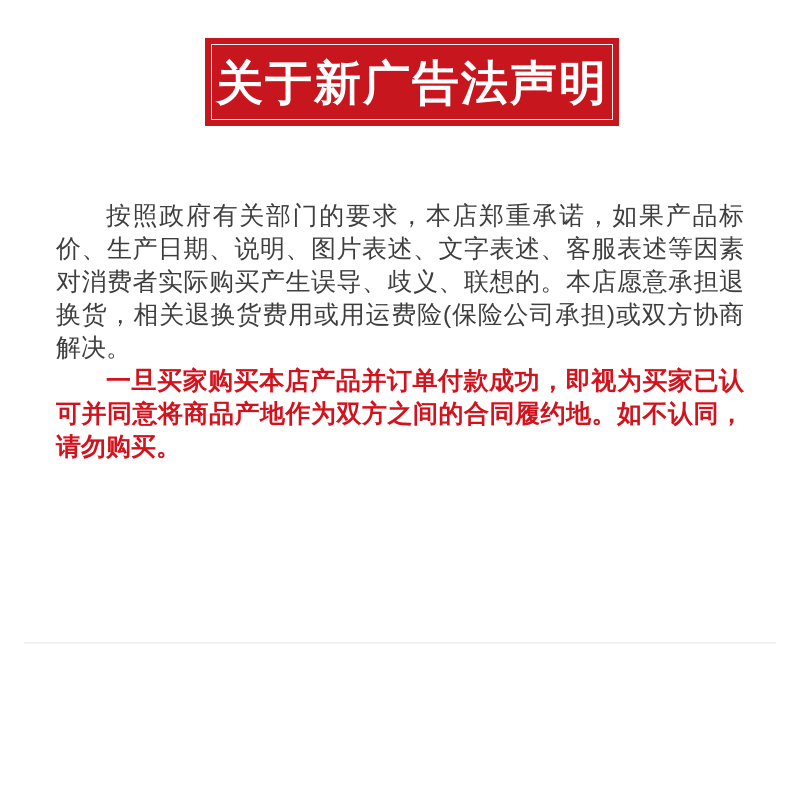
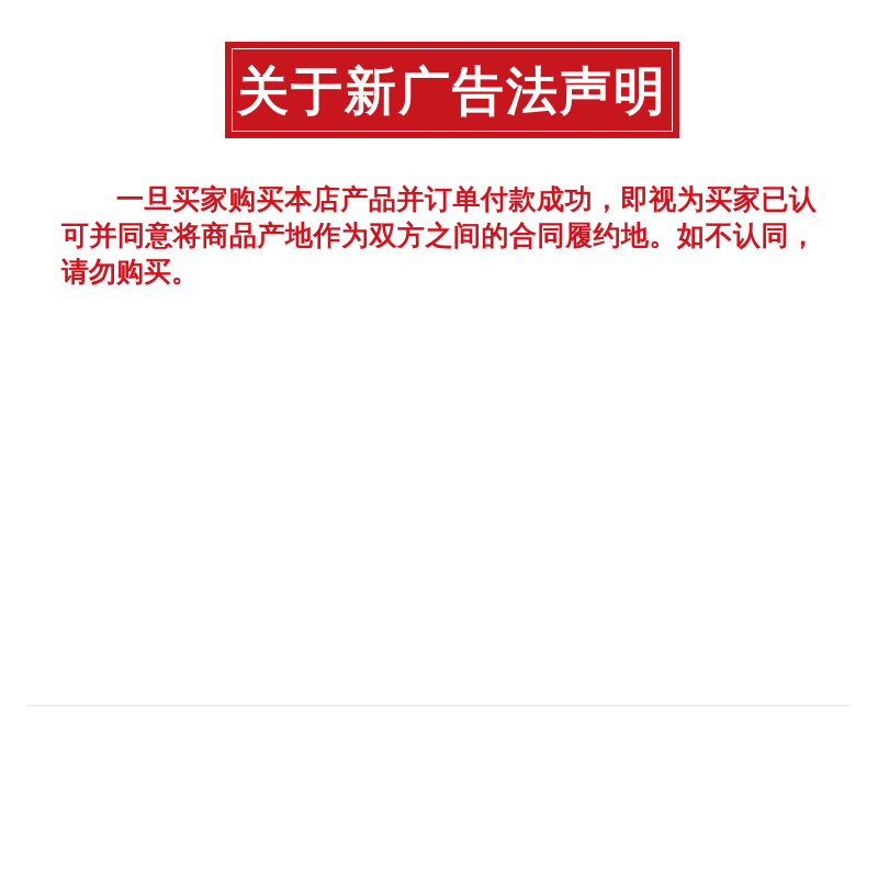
  关于新广告法声明
- 按照政府有关部门的要求，本店郑重承诺，如果产品标价、生产日期、说明、图片表述、文字表述、客服表述等因素对消费者实际购买产生误导、歧义、联想的。本店愿意承担退换货，相关退换货费用或用运费险(保险公司承担)或双方协商解决。
  一旦买家购买本店产品并订单付款成功，即视为买家已认可并同意将商品产地作为双方之间的合同履约地。如不认同，请勿购买。
